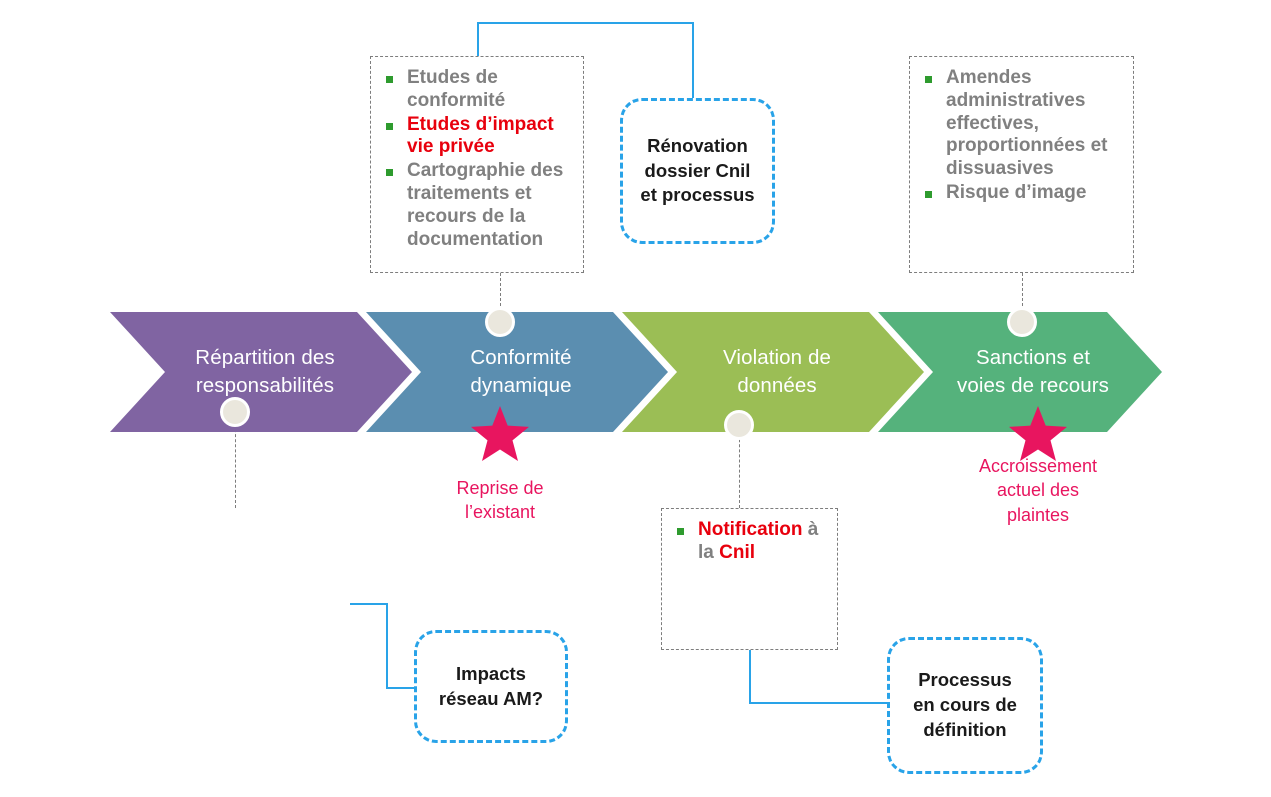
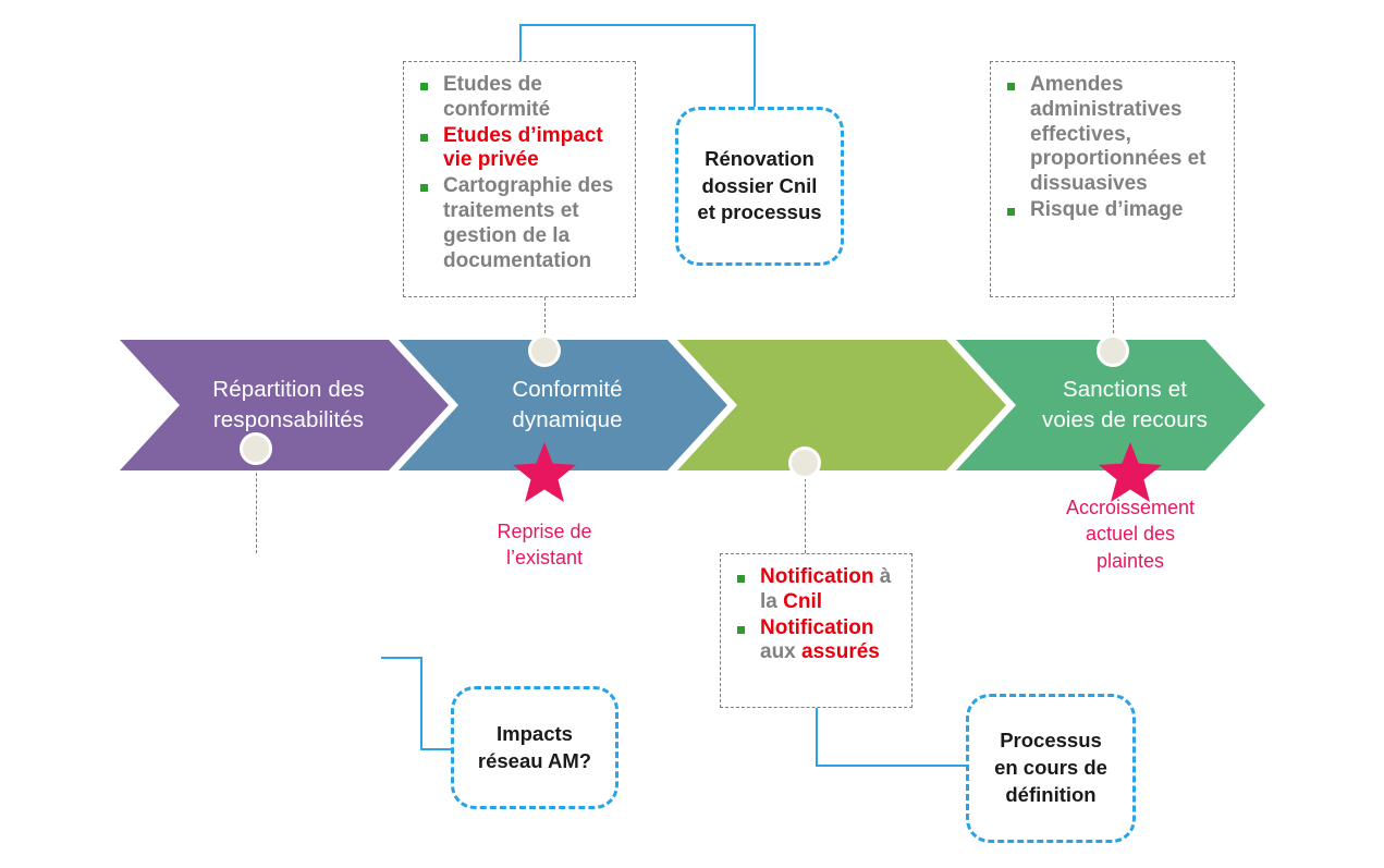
  Répartition des
  responsabilités
  Conformité
  dynamique
- Violation de
- données
  Sanctions et
  voies de recours
  Reprise de
  l’existant
  Accroissement
  actuel des
  plaintes
  Etudes de conformité
  Etudes d’impact vie privée
- Cartographie des traitements et recours de la documentation
+ Cartographie des traitements et gestion de la documentation
  Amendes administratives effectives, proportionnées et dissuasives
  Risque d’image
  Notification à la Cnil
+ Notification aux assurés
  Rénovation
  dossier Cnil
  et processus
  Impacts
  réseau AM?
  Processus
  en cours de
  définition
